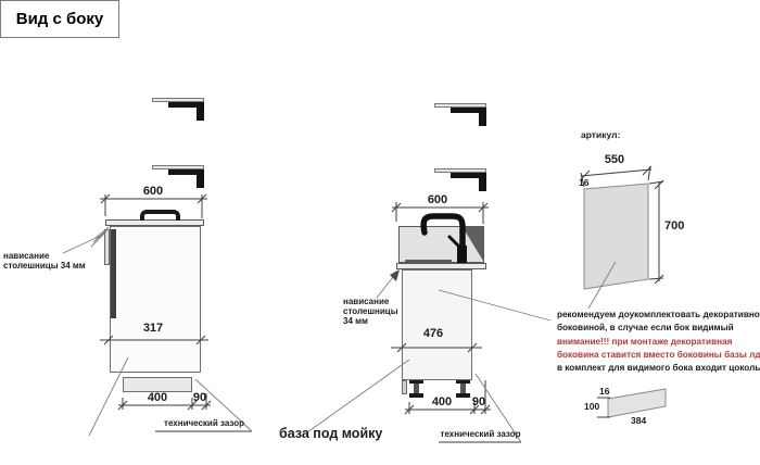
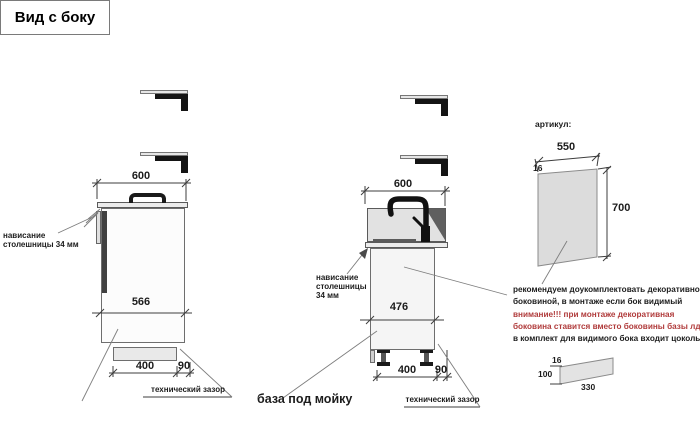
  Вид с боку
  600
- 317
+ 566
  400
  90
  нависание
  столешницы 34 мм
  технический зазор
  600
  476
  400
  90
  нависание
  столешницы
  34 мм
  технический зазор
  база под мойку
  артикул:
  550
  16
  700
  рекомендуем доукомплектовать декоративно
- боковиной, в случае если бок видимый
+ боковиной, в монтаже если бок видимый
  внимание!!! при монтаже декоративная
  боковина ставится вместо боковины базы лд
  в комплект для видимого бока входит цоколь
  16
  100
- 384
+ 330
